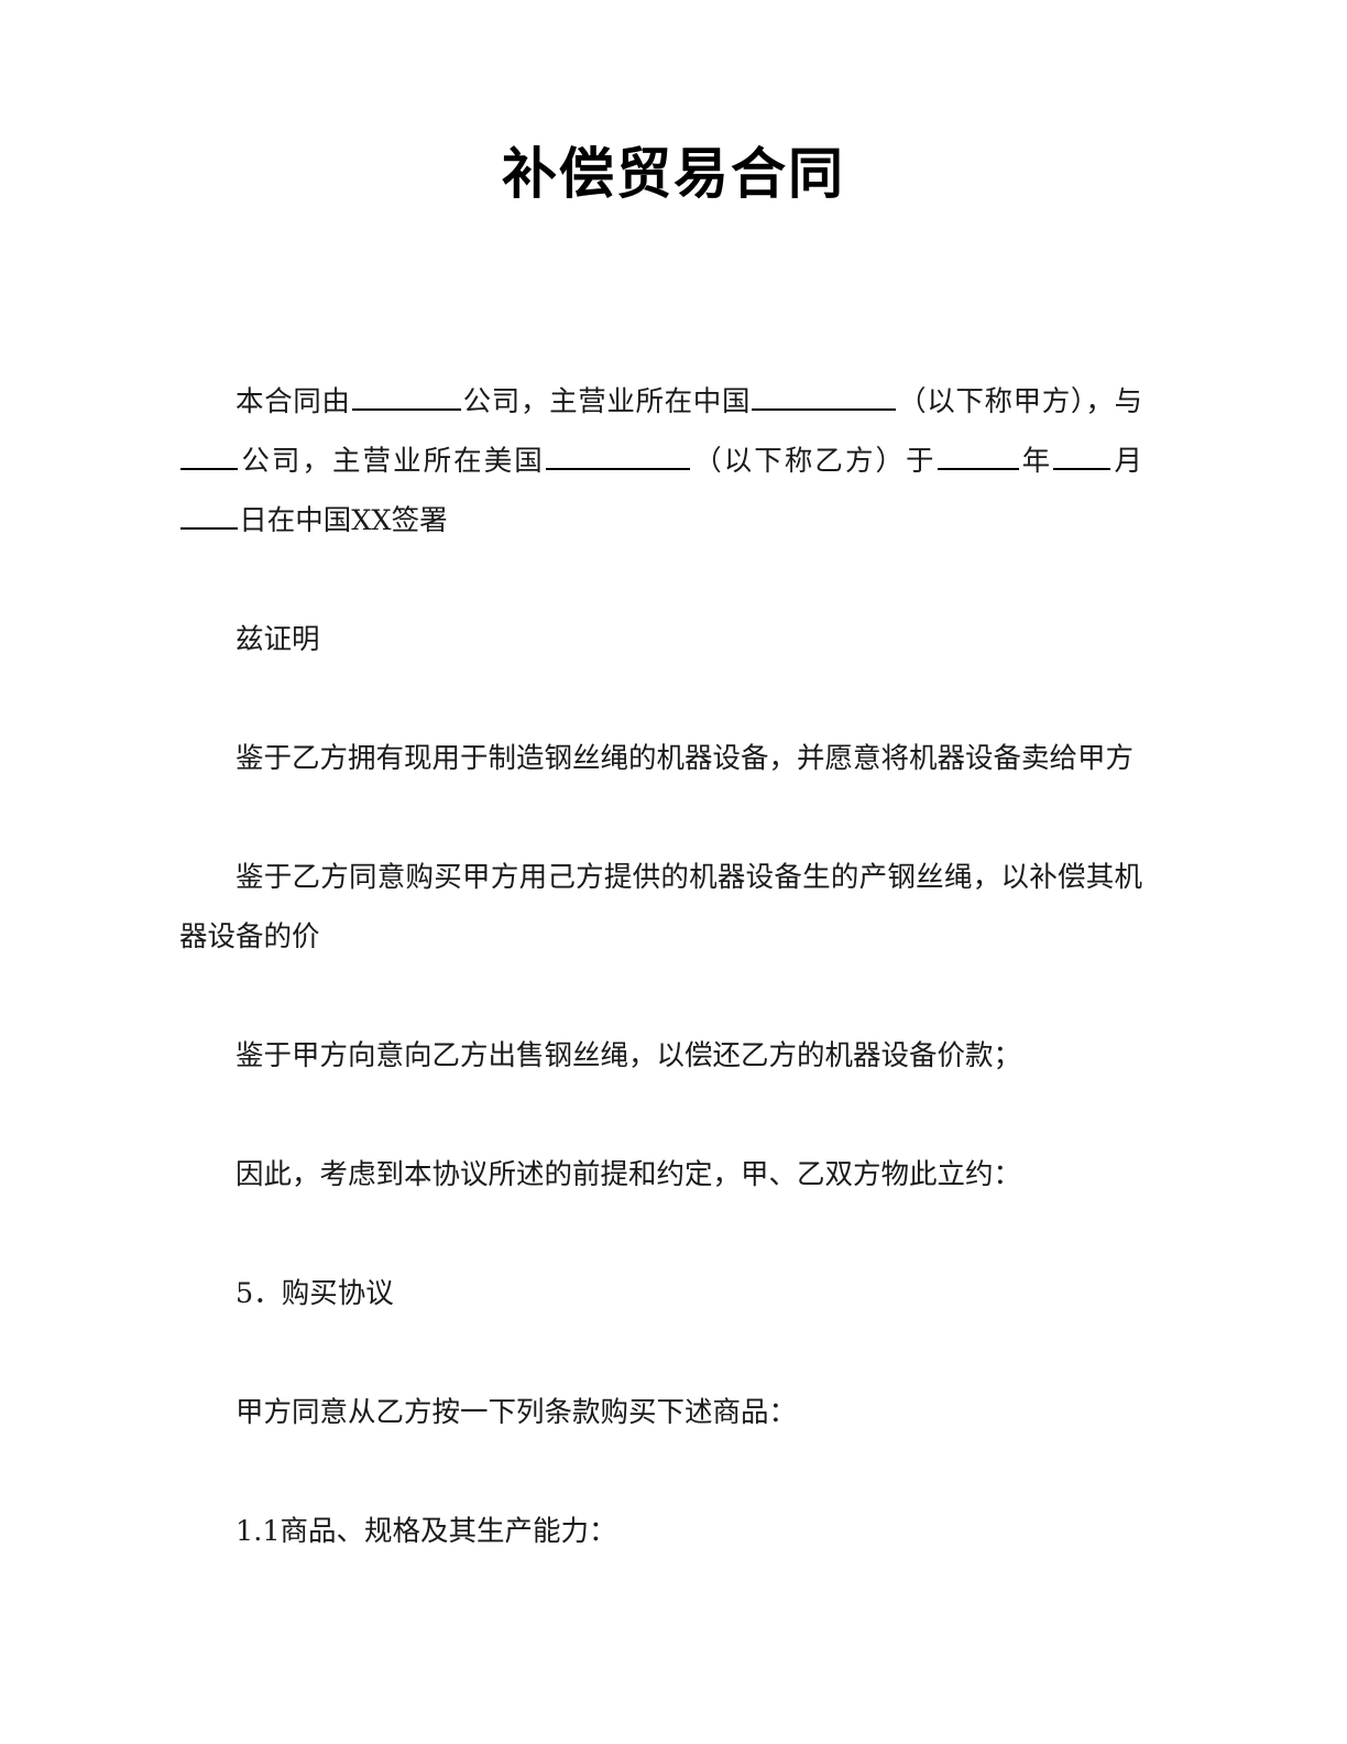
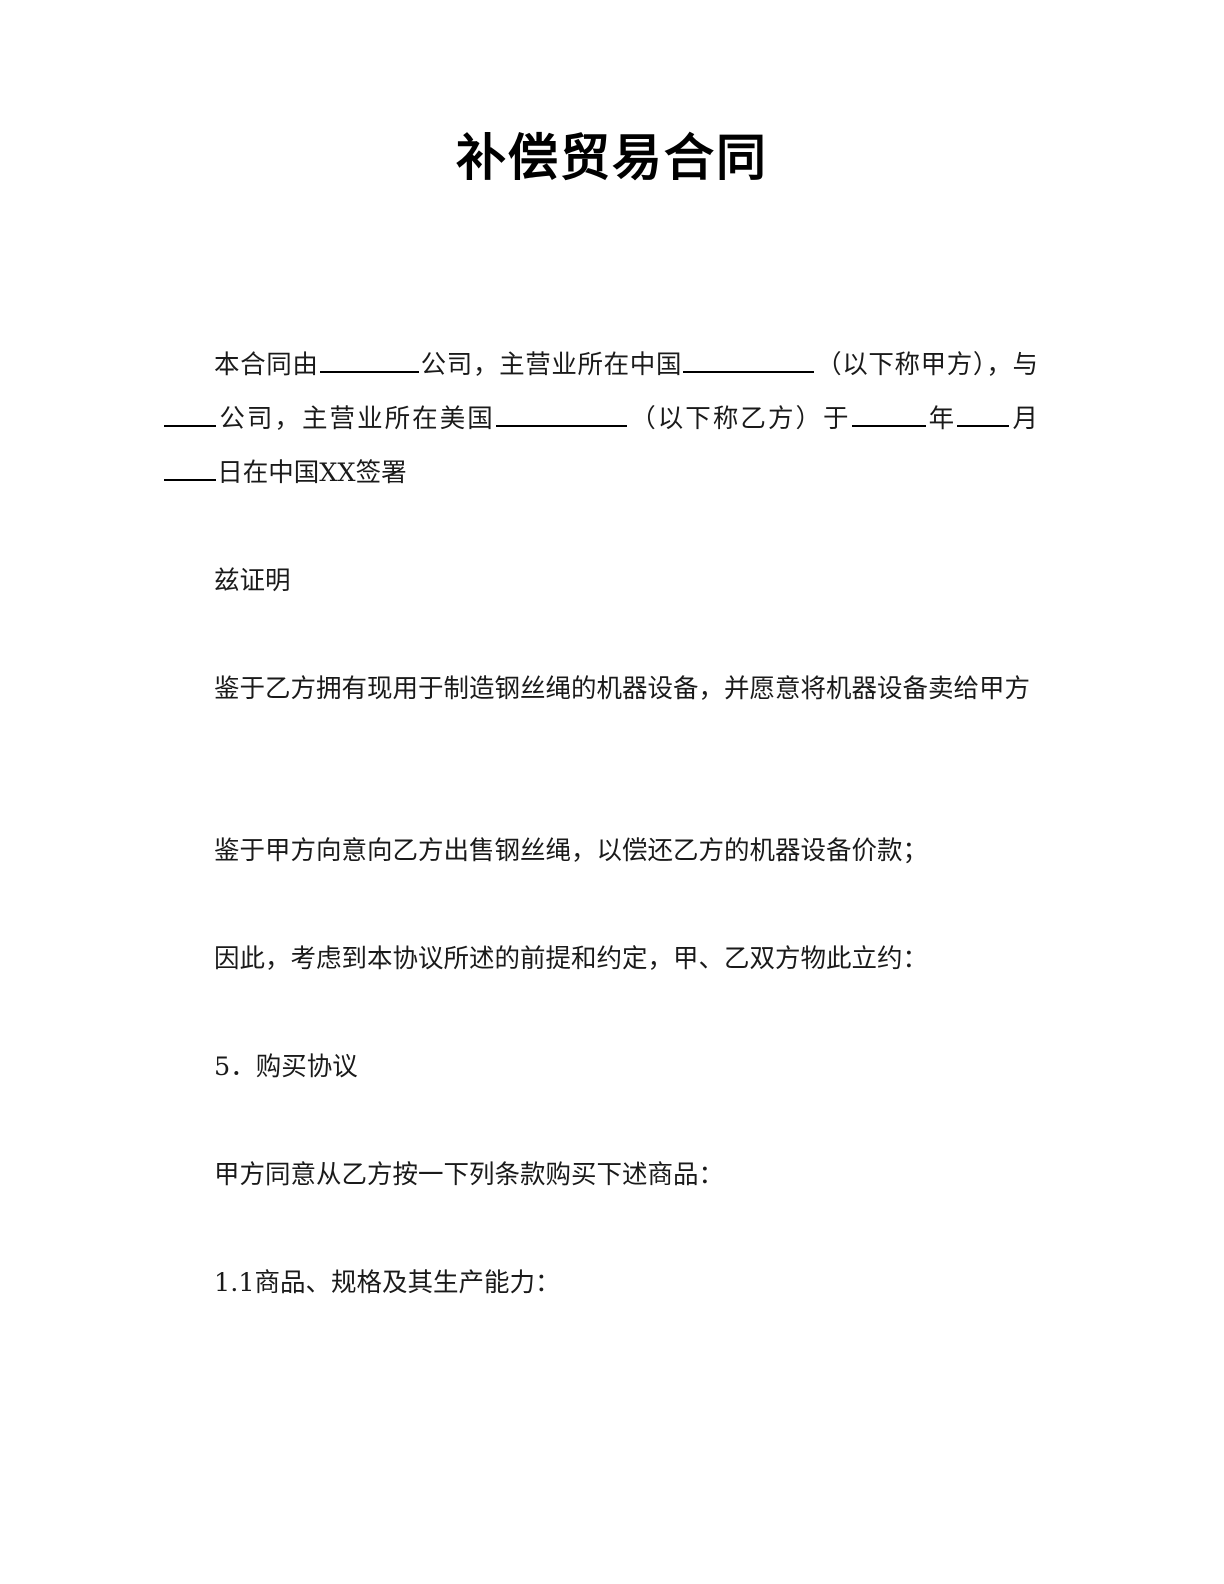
  补偿贸易合同
  本合同由 公司，主营业所在中国 （以下称甲方），与公司，主营业所在美国 （以下称乙方）于 年 月日在中国XX签署
  兹证明
  鉴于乙方拥有现用于制造钢丝绳的机器设备，并愿意将机器设备卖给甲方
- 鉴于乙方同意购买甲方用己方提供的机器设备生的产钢丝绳，以补偿其机器设备的价
  鉴于甲方向意向乙方出售钢丝绳，以偿还乙方的机器设备价款；
  因此，考虑到本协议所述的前提和约定，甲、乙双方物此立约：
  5．购买协议
  甲方同意从乙方按一下列条款购买下述商品：
  1.1商品、规格及其生产能力：
